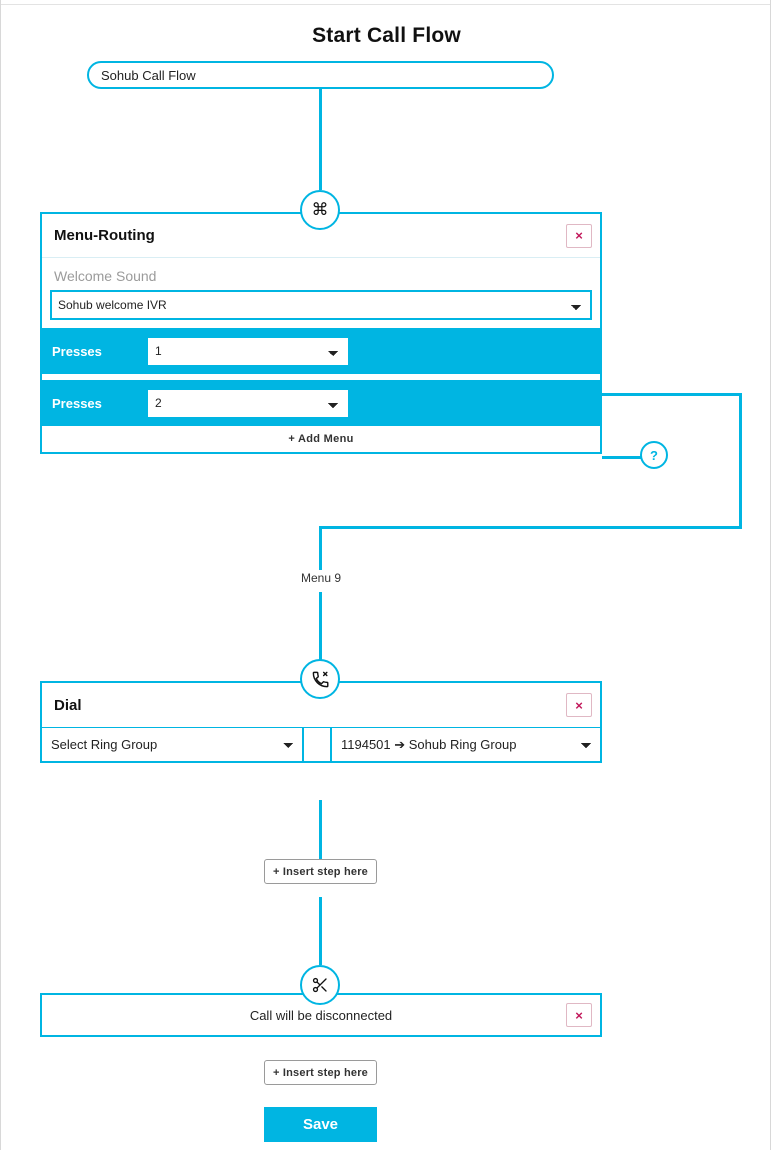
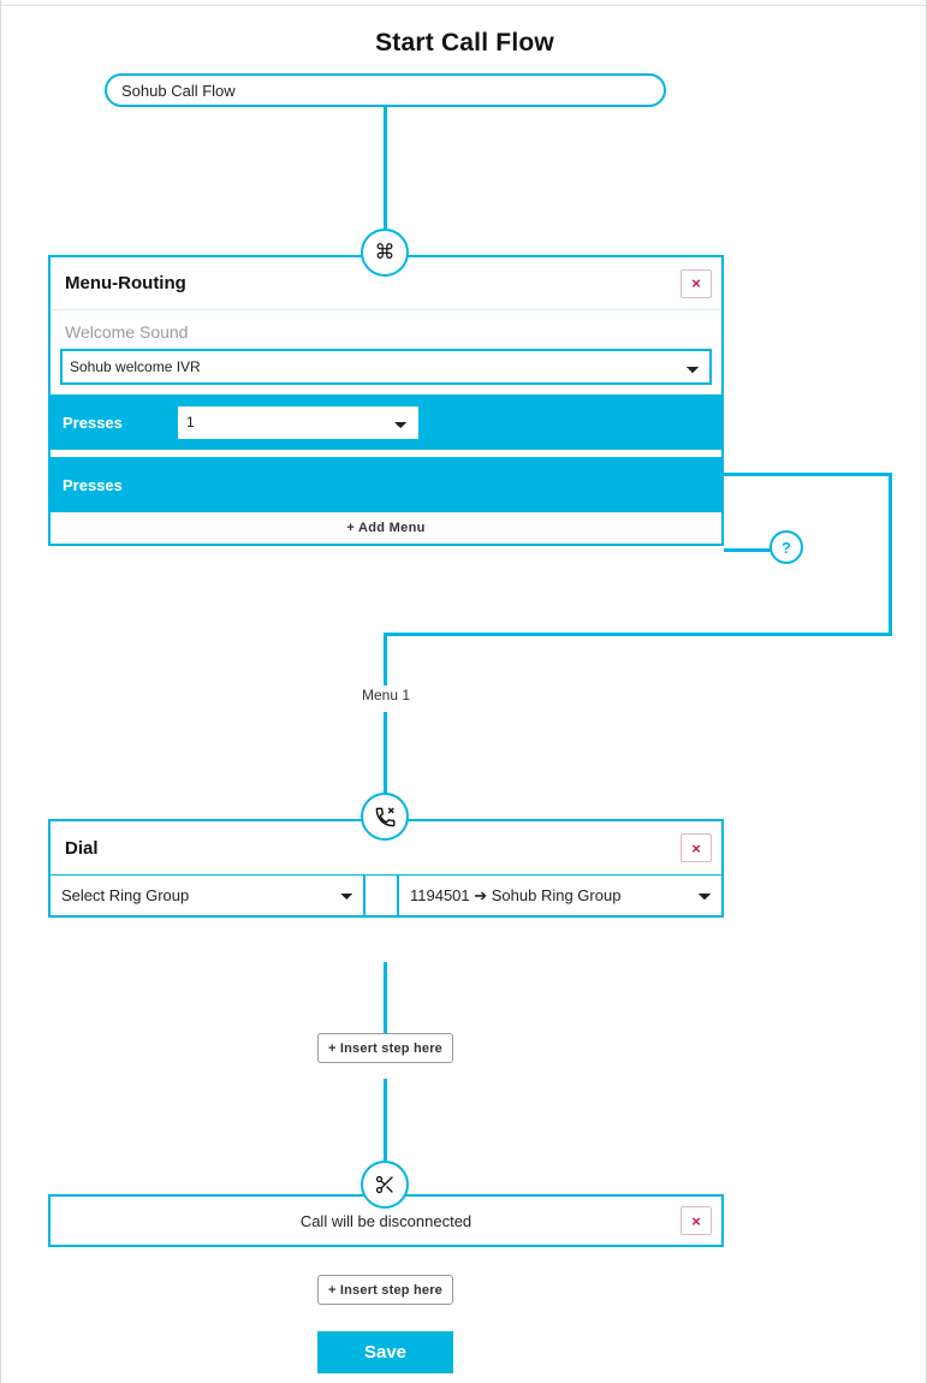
  Start Call Flow
  Sohub Call Flow
  ⌘
  Menu-Routing
  ×
  Welcome Sound
  Sohub welcome IVR
  Presses
  1
  Presses
- 2
  + Add Menu
  ?
- Menu 9
+ Menu 1
  Dial
  ×
  Select Ring Group
  1194501 ➔ Sohub Ring Group
  + Insert step here
  Call will be disconnected
  ×
  + Insert step here
  Save
